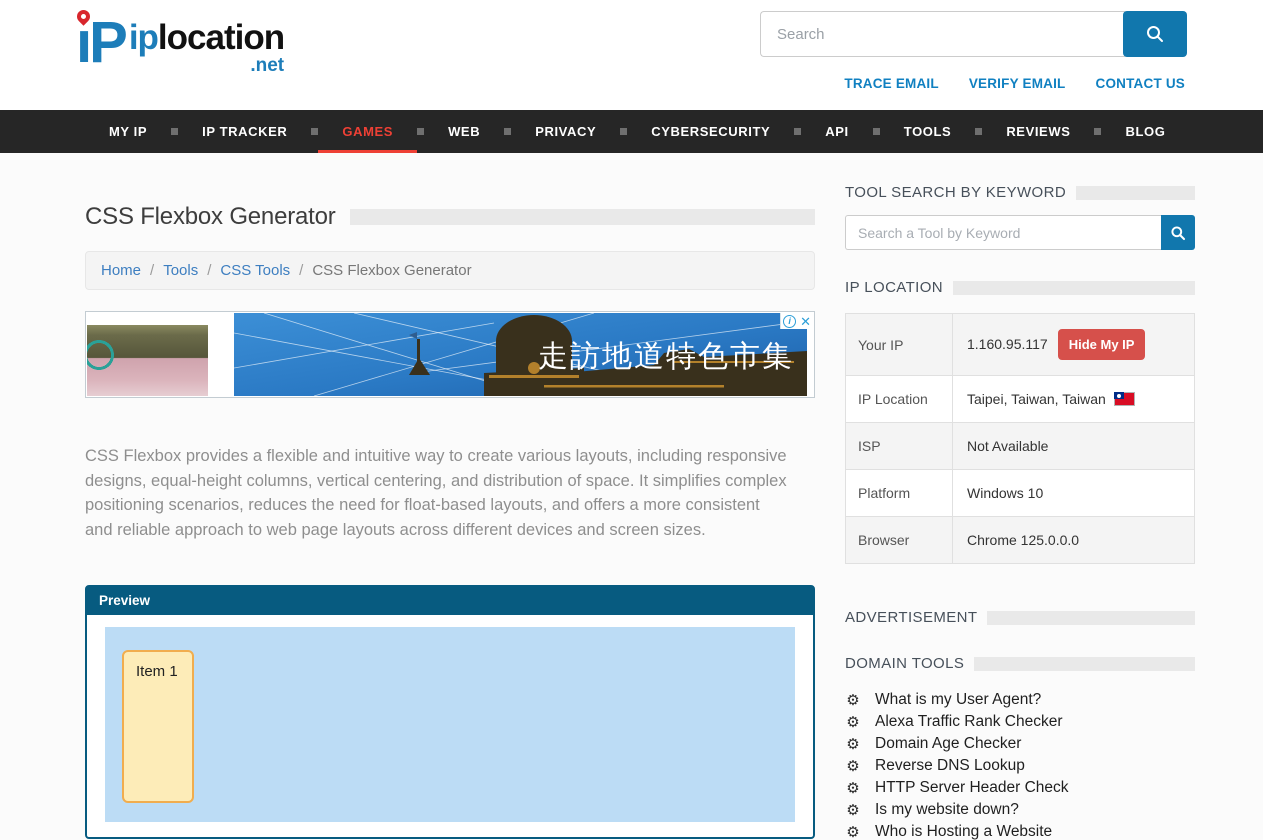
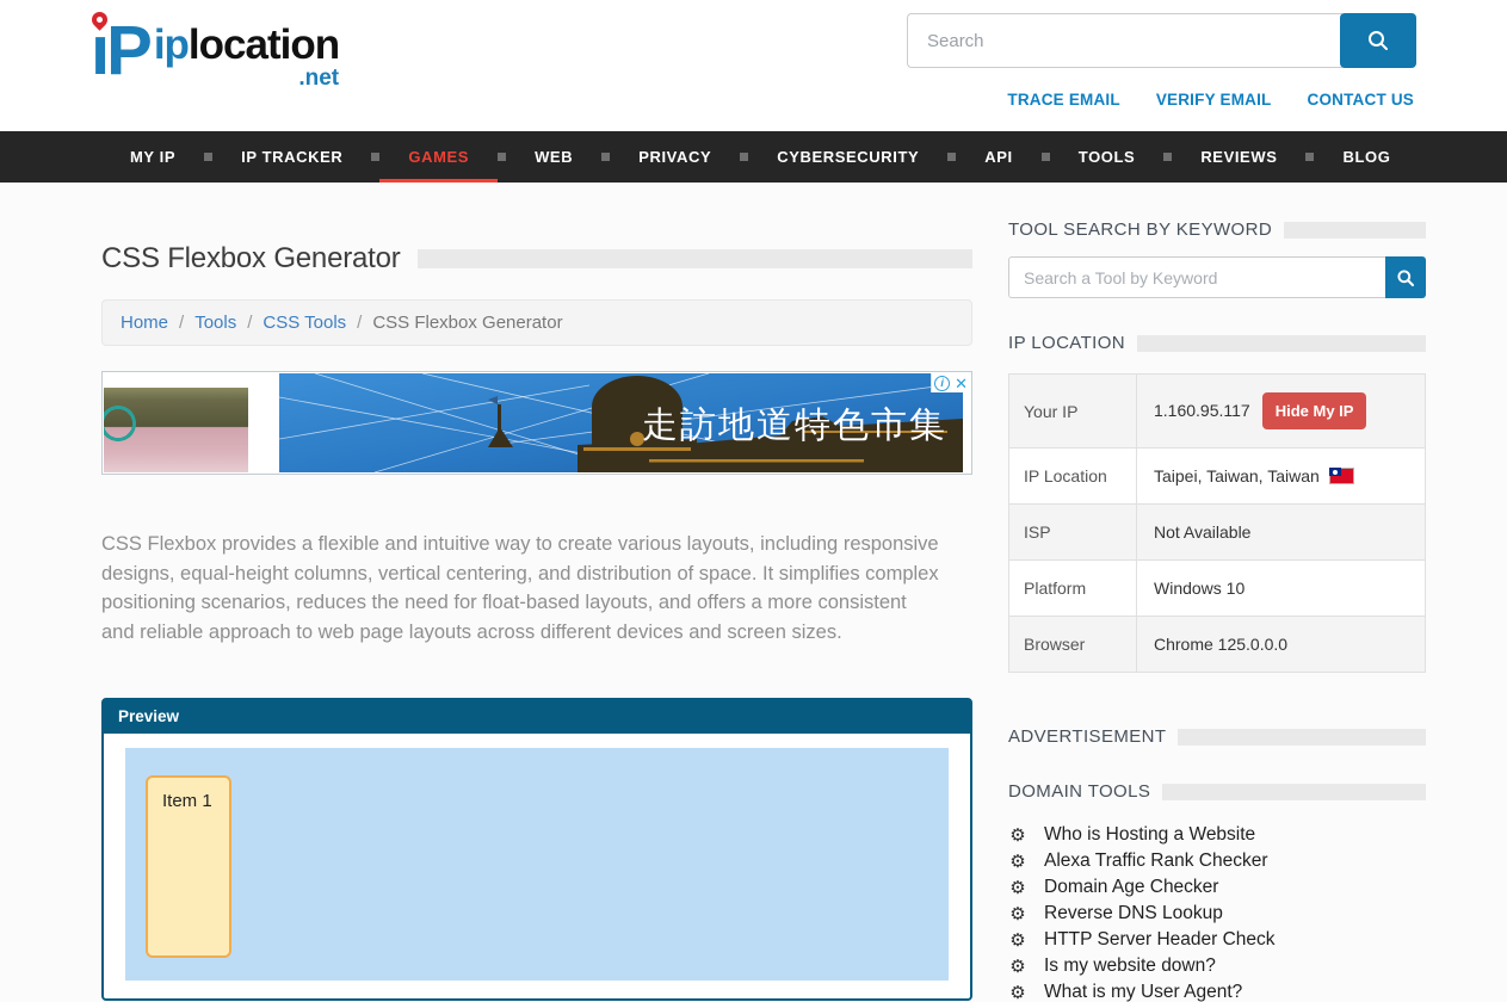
  ıP
  iplocation
  .net
  Search
  TRACE EMAIL
  VERIFY EMAIL
  CONTACT US
  MY IP
  IP TRACKER
  GAMES
  WEB
  PRIVACY
  CYBERSECURITY
  API
  TOOLS
  REVIEWS
  BLOG
  CSS Flexbox Generator
  Home
  /
  Tools
  /
  CSS Tools
  /
  CSS Flexbox Generator
  走訪地道特色市集
  i
  ✕
  CSS Flexbox provides a flexible and intuitive way to create various layouts, including responsive designs, equal-height columns, vertical centering, and distribution of space. It simplifies complex positioning scenarios, reduces the need for float-based layouts, and offers a more consistent and reliable approach to web page layouts across different devices and screen sizes.
  Preview
  Item 1
  TOOL SEARCH BY KEYWORD
  Search a Tool by Keyword
  IP LOCATION
  Your IP	1.160.95.117 Hide My IP
  IP Location	Taipei, Taiwan, Taiwan
  ISP	Not Available
  Platform	Windows 10
  Browser	Chrome 125.0.0.0
  ADVERTISEMENT
  DOMAIN TOOLS
  ⚙
- What is my User Agent?
+ Who is Hosting a Website
  ⚙
  Alexa Traffic Rank Checker
  ⚙
  Domain Age Checker
  ⚙
  Reverse DNS Lookup
  ⚙
  HTTP Server Header Check
  ⚙
  Is my website down?
  ⚙
- Who is Hosting a Website
+ What is my User Agent?
